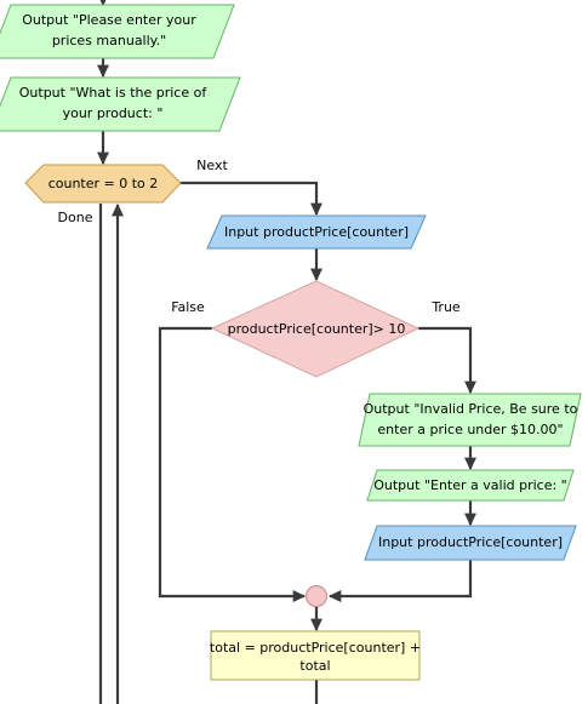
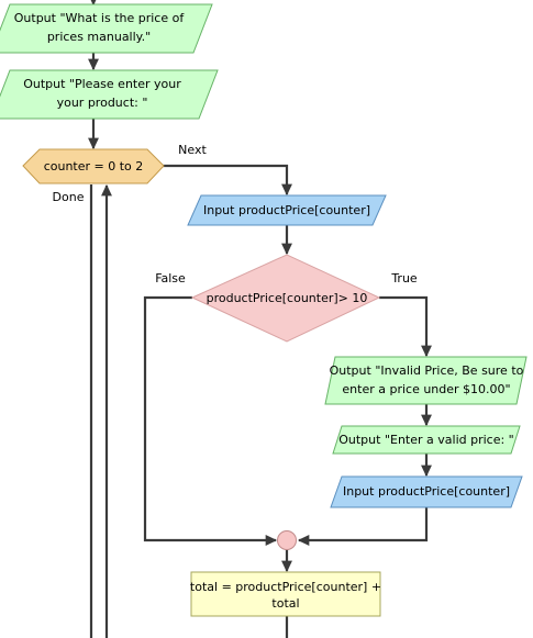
- Output "Please enter your
+ Output "What is the price of
  prices manually."
- Output "What is the price of
+ Output "Please enter your
  your product: "
  counter = 0 to 2
  Input productPrice[counter]
  productPrice[counter]> 10
  Output "Invalid Price, Be sure to
  enter a price under $10.00"
  Output "Enter a valid price: "
  Input productPrice[counter]
  total = productPrice[counter] +
  total
  Next
  Done
  False
  True
